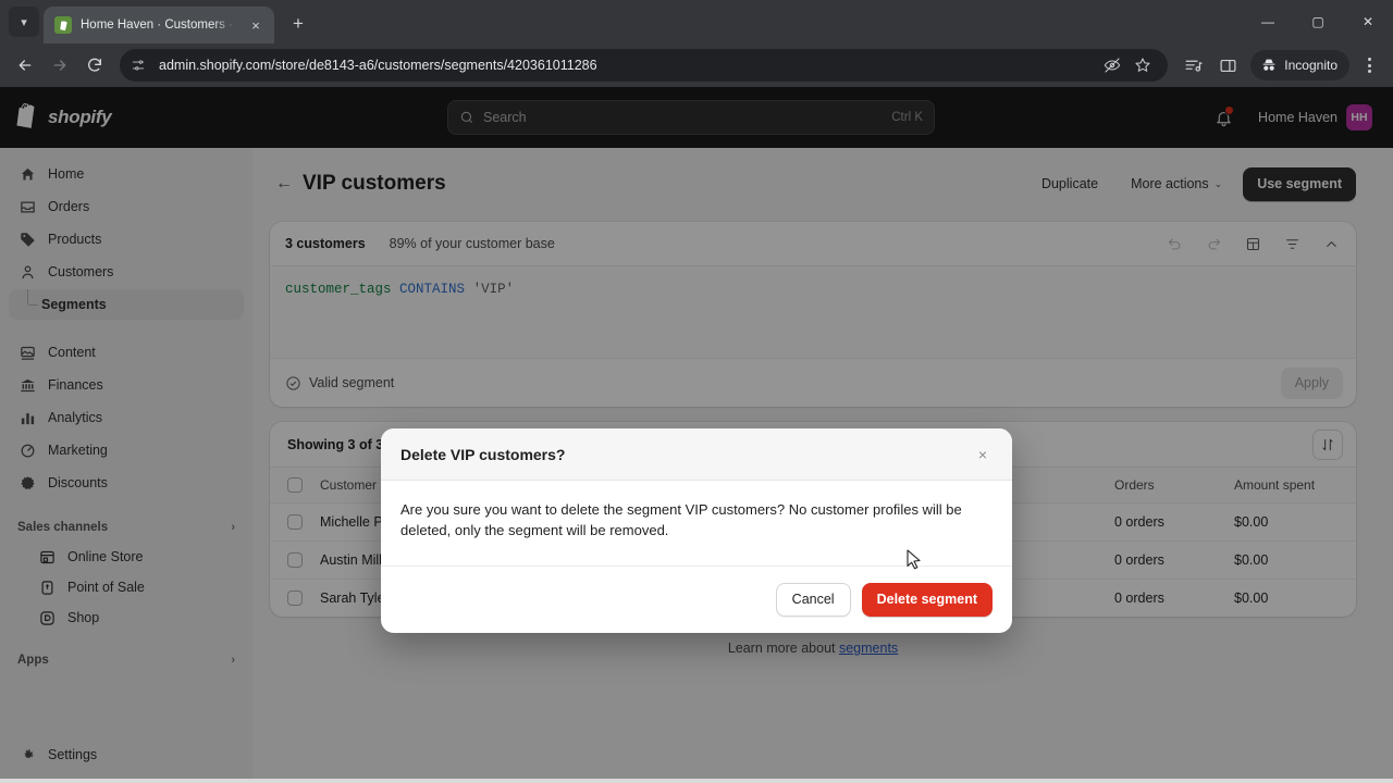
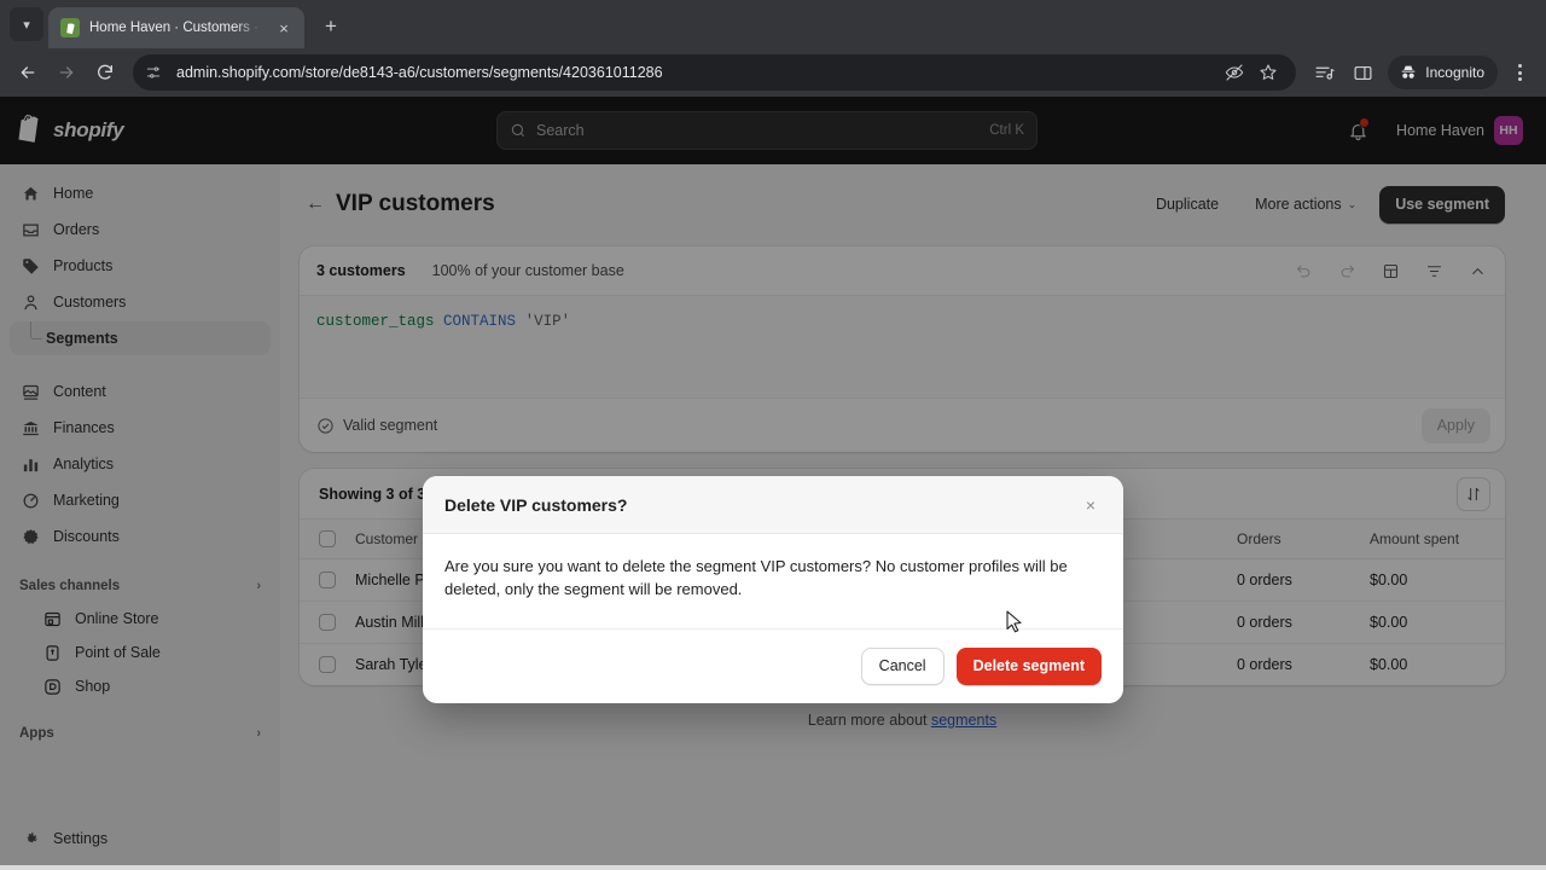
  ▾
  Home Haven · Customers ·
  ×
  +
- —
- ▢
- ✕
  admin.shopify.com/store/de8143-a6/customers/segments/420361011286
  Incognito
  shopify
  Search
  Ctrl K
  Home Haven
  HH
  Home
  Orders
  Products
  Customers
  Segments
  Content
  Finances
  Analytics
  Marketing
  Discounts
  Sales channels
  ›
  Online Store
  Point of Sale
  Shop
  Apps
  ›
  Settings
  ←
  VIP customers
  Duplicate
  More actions
  ⌄
  Use segment
  3 customers
- 89% of your customer base
+ 100% of your customer base
  customer_tags CONTAINS 'VIP'
  Valid segment
  Apply
  Showing 3 of 3
  Learn more about segments
  Delete VIP customers?
  ×
  Are you sure you want to delete the segment VIP customers? No customer profiles will be deleted, only the segment will be removed.
  Cancel
  Delete segment
